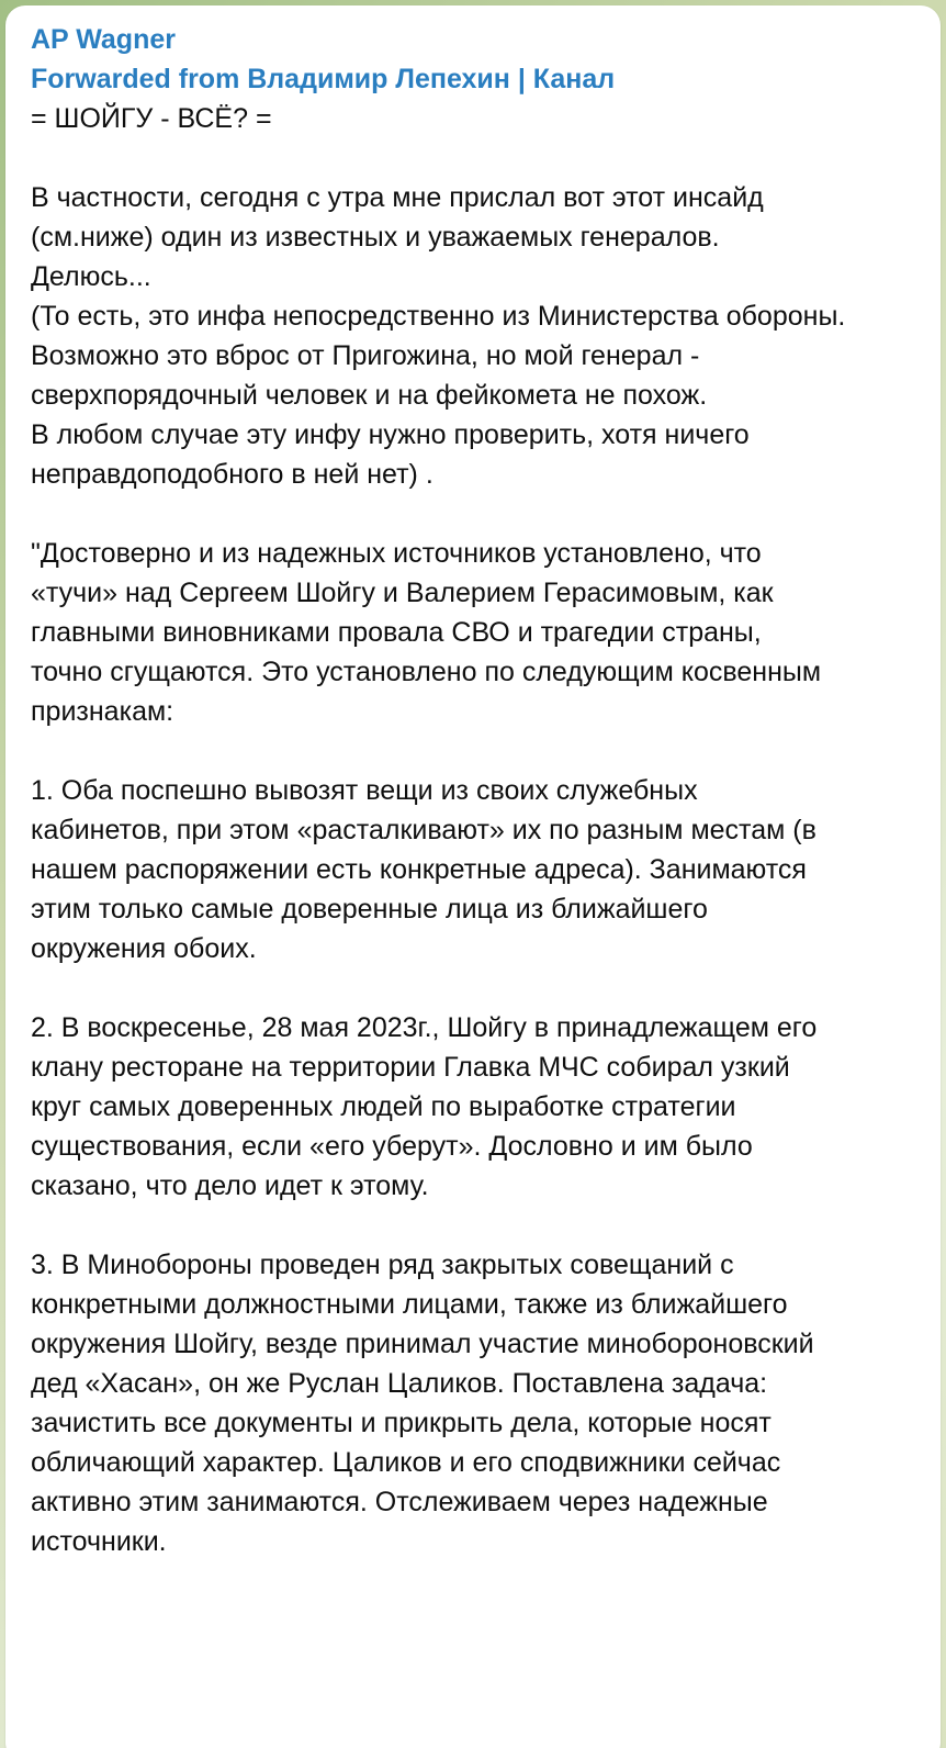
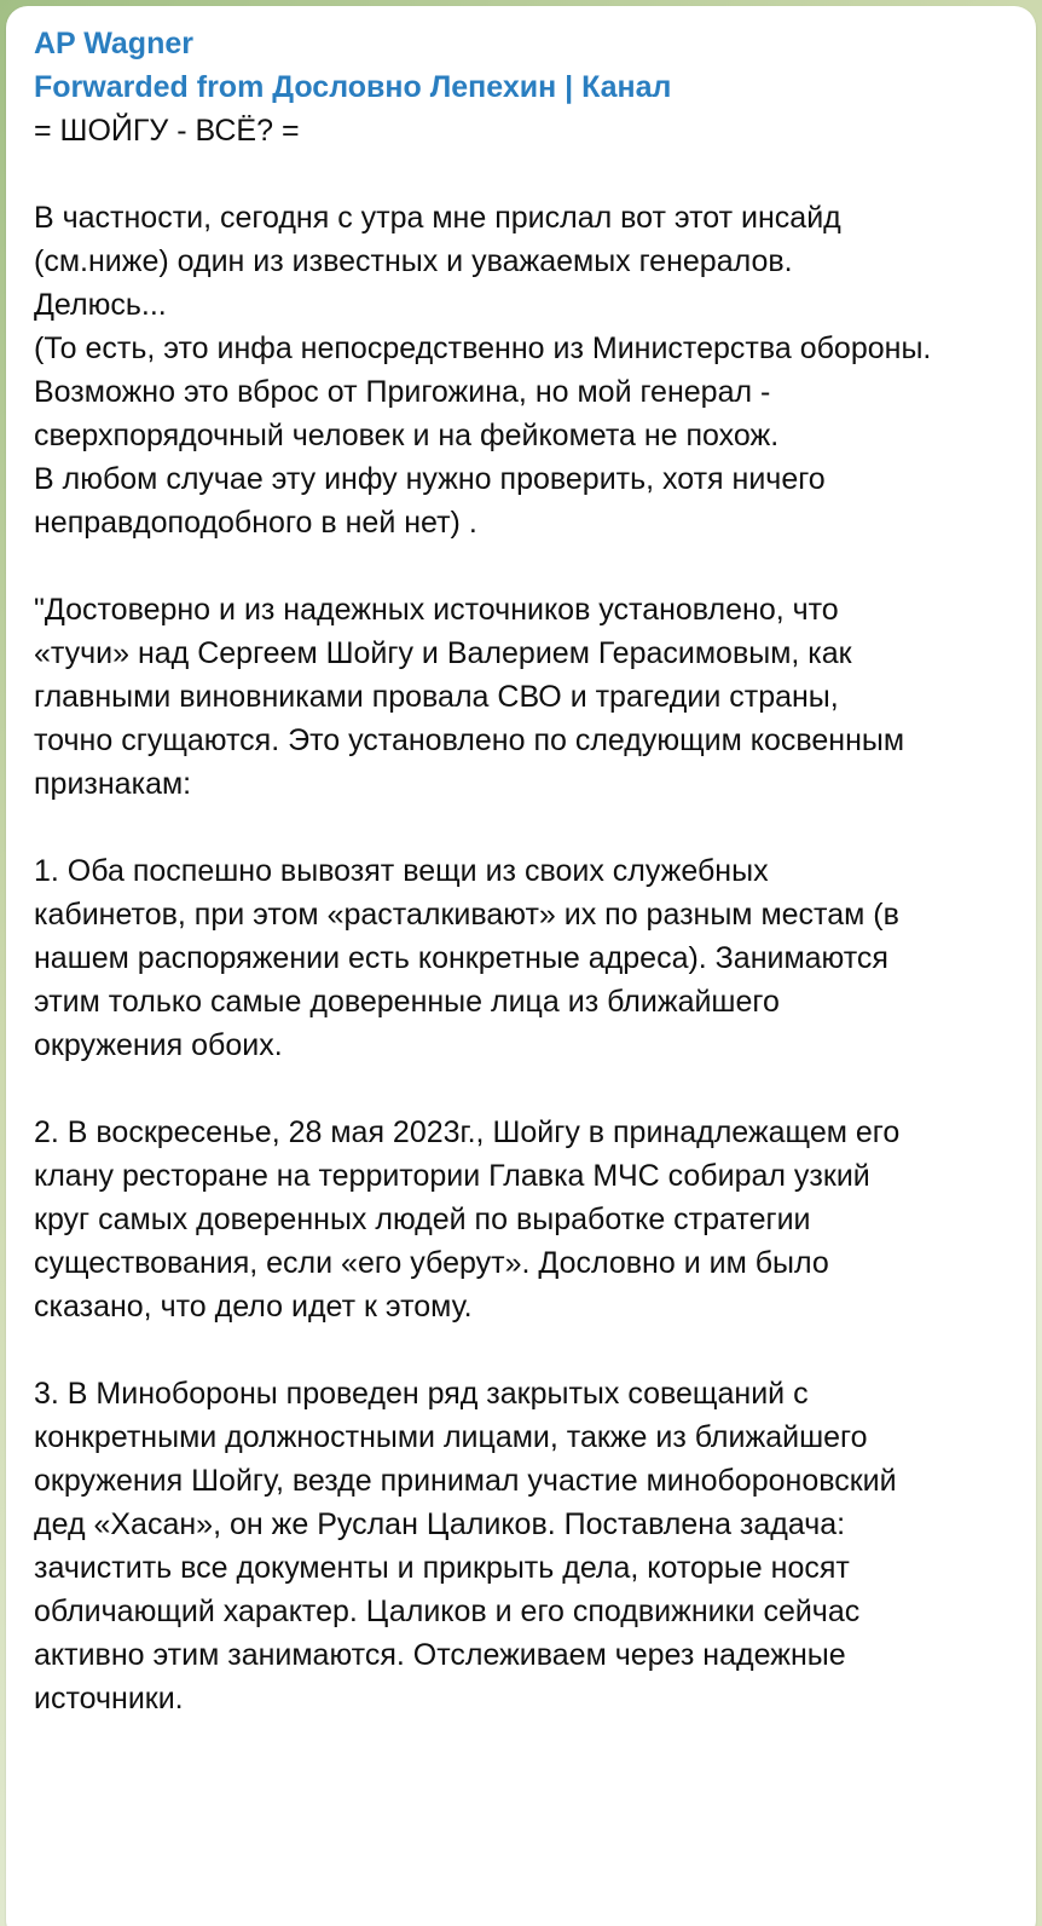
  AP Wagner
- Forwarded from Владимир Лепехин | Канал
+ Forwarded from Дословно Лепехин | Канал
  = ШОЙГУ - ВСЁ? =
  В частности, сегодня с утра мне прислал вот этот инсайд
  (см.ниже) один из известных и уважаемых генералов.
  Делюсь...
  (То есть, это инфа непосредственно из Министерства обороны.
  Возможно это вброс от Пригожина, но мой генерал -
  сверхпорядочный человек и на фейкомета не похож.
  В любом случае эту инфу нужно проверить, хотя ничего
  неправдоподобного в ней нет) .
  "Достоверно и из надежных источников установлено, что
  «тучи» над Сергеем Шойгу и Валерием Герасимовым, как
  главными виновниками провала СВО и трагедии страны,
  точно сгущаются. Это установлено по следующим косвенным
  признакам:
  1. Оба поспешно вывозят вещи из своих служебных
  кабинетов, при этом «расталкивают» их по разным местам (в
  нашем распоряжении есть конкретные адреса). Занимаются
  этим только самые доверенные лица из ближайшего
  окружения обоих.
  2. В воскресенье, 28 мая 2023г., Шойгу в принадлежащем его
  клану ресторане на территории Главка МЧС собирал узкий
  круг самых доверенных людей по выработке стратегии
  существования, если «его уберут». Дословно и им было
  сказано, что дело идет к этому.
  3. В Минобороны проведен ряд закрытых совещаний с
  конкретными должностными лицами, также из ближайшего
  окружения Шойгу, везде принимал участие минобороновский
  дед «Хасан», он же Руслан Цаликов. Поставлена задача:
  зачистить все документы и прикрыть дела, которые носят
  обличающий характер. Цаликов и его сподвижники сейчас
  активно этим занимаются. Отслеживаем через надежные
  источники.
